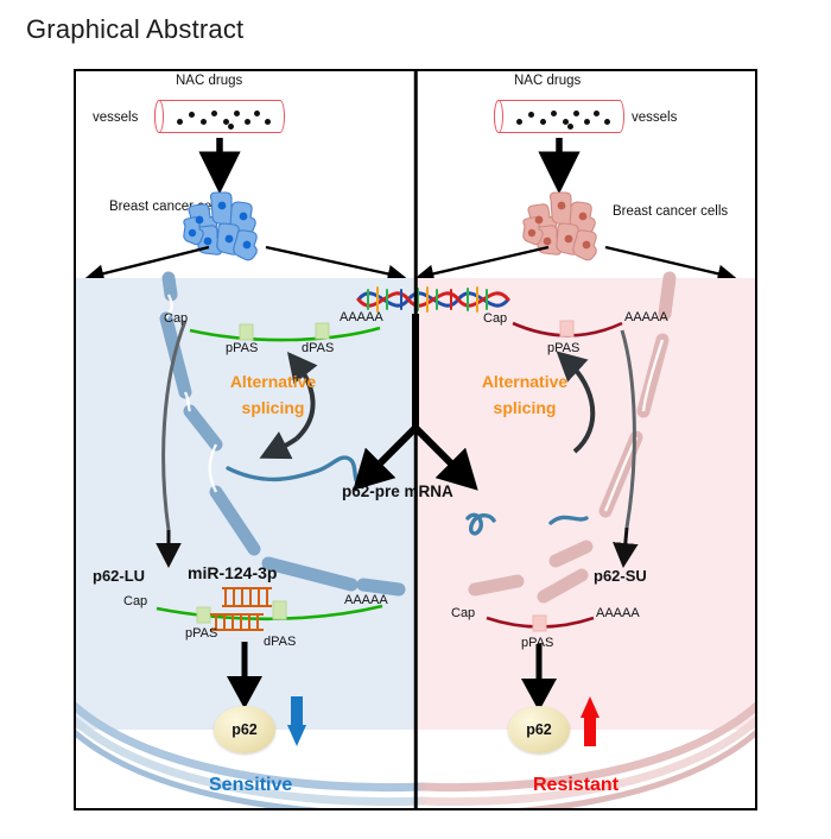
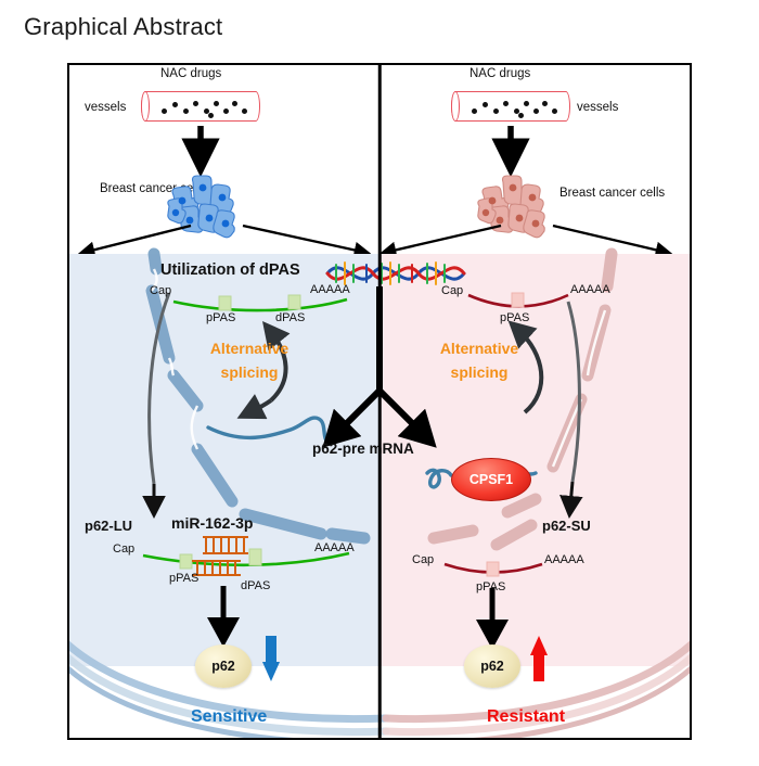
  Graphical Abstract
  NAC drugs
  vessels
  NAC drugs
  vessels
  Breast cancer cells
+ Utilization of dPAS
  p62-pre mRNA
  Cap
  AAAAA
  pPAS
  dPAS
  Alternative
  splicing
  Cap
  AAAAA
  pPAS
  Alternative
  splicing
+ CPSF1
  p62-LU
  p62-SU
- miR-124-3p
+ miR-162-3p
  Cap
  AAAAA
  pPAS
  dPAS
  Cap
  AAAAA
  pPAS
  p62
  p62
  Sensitive
  Resistant
